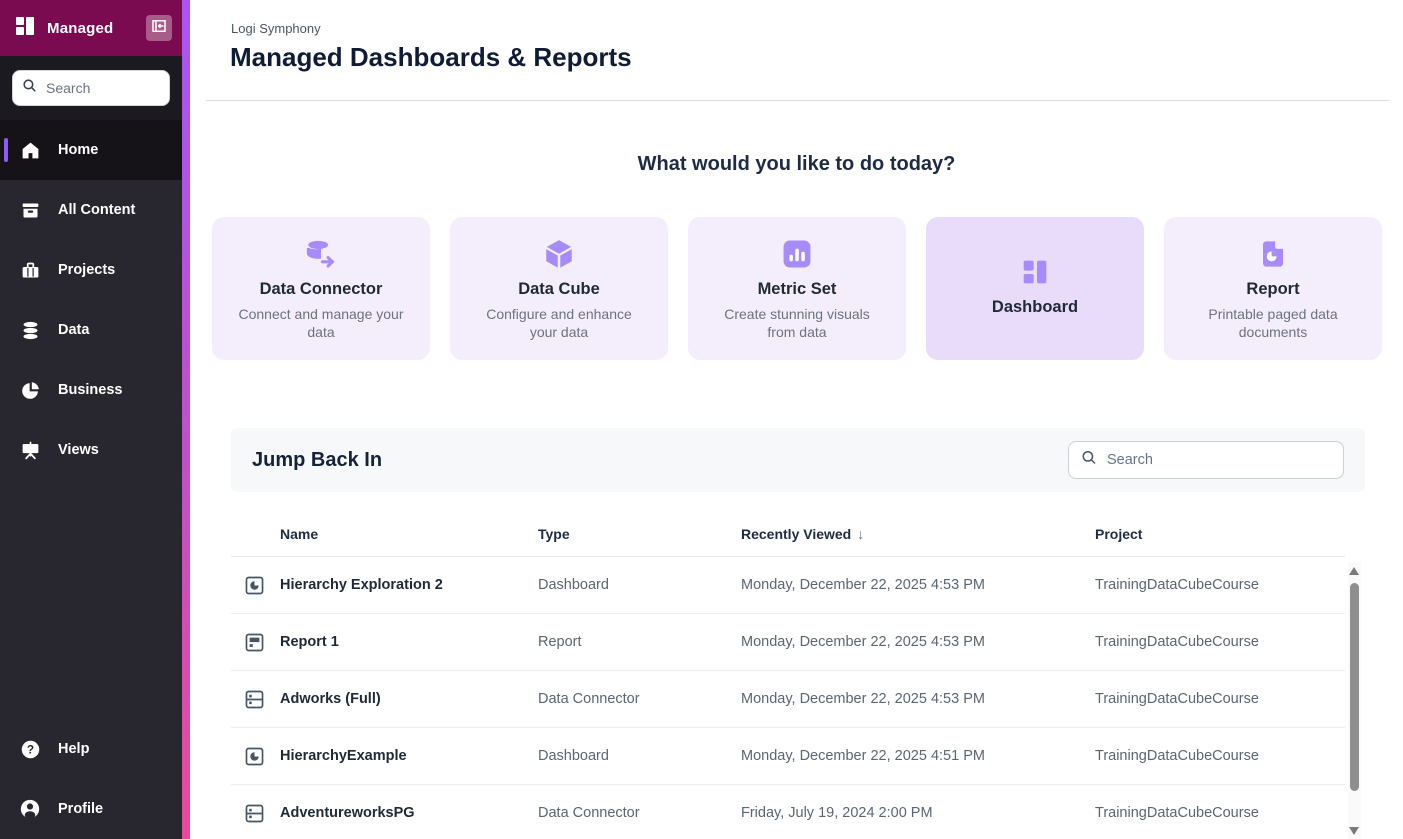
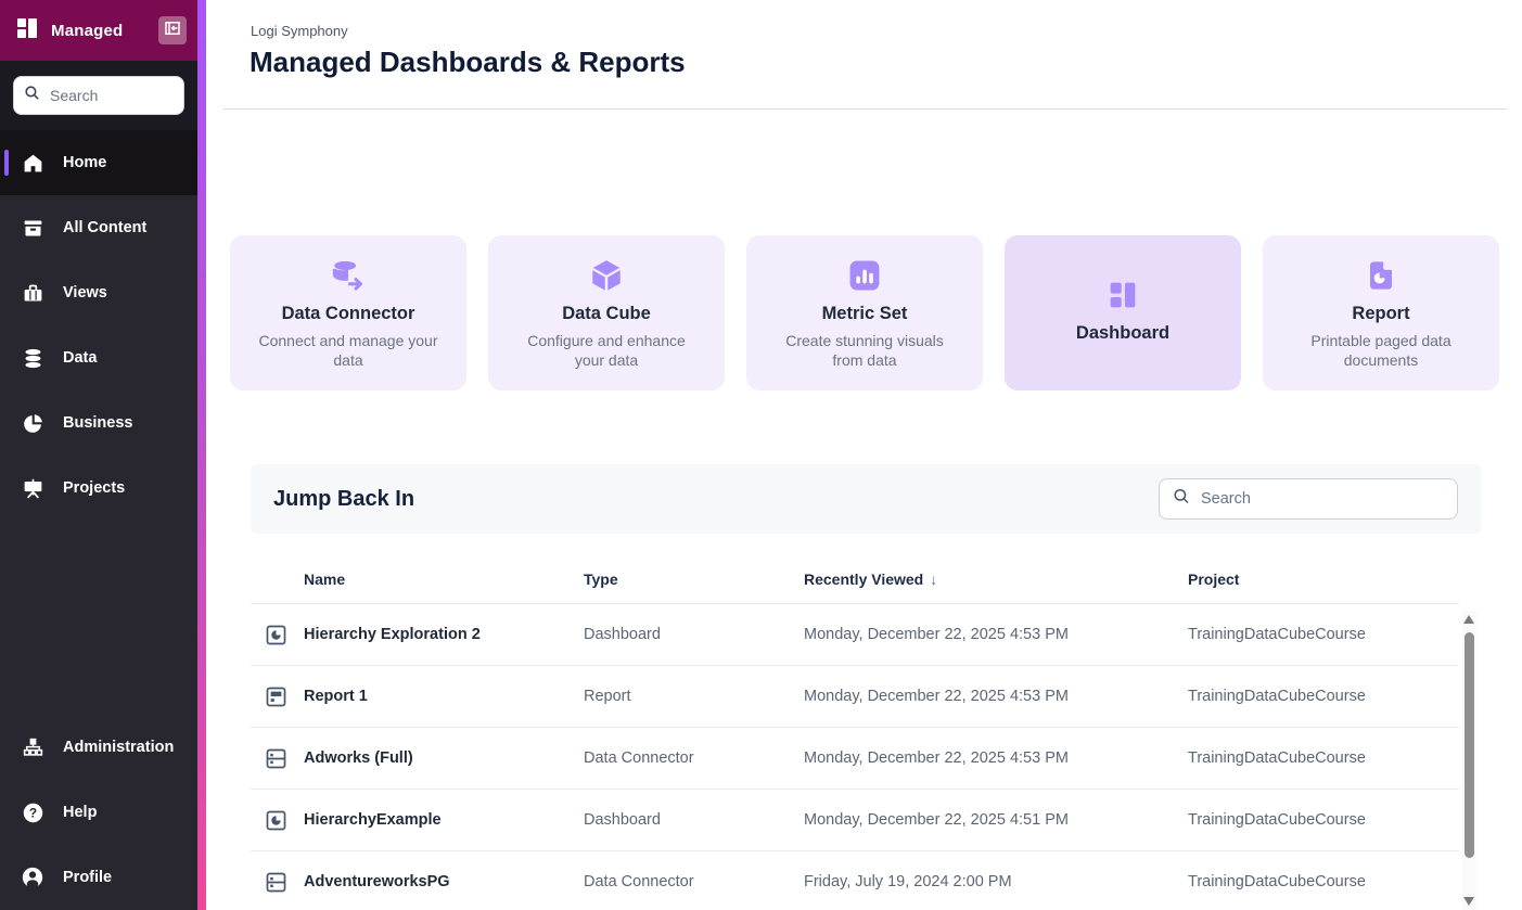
  Managed
  Search
  Home
  All Content
- Projects
+ Views
  Data
  Business
- Views
+ Projects
+ Administration
  ?
  Help
  Profile
  Logi Symphony
  Managed Dashboards & Reports
- What would you like to do today?
  Data Connector
  Connect and manage your data
  Data Cube
  Configure and enhance your data
  Metric Set
  Create stunning visuals from data
  Dashboard
  Report
  Printable paged data documents
  Jump Back In
  Search
  Name
  Type
  Recently Viewed ↓
  Project
  Hierarchy Exploration 2
  Dashboard
  Monday, December 22, 2025 4:53 PM
  TrainingDataCubeCourse
  Report 1
  Report
  Monday, December 22, 2025 4:53 PM
  TrainingDataCubeCourse
  Adworks (Full)
  Data Connector
  Monday, December 22, 2025 4:53 PM
  TrainingDataCubeCourse
  HierarchyExample
  Dashboard
  Monday, December 22, 2025 4:51 PM
  TrainingDataCubeCourse
  AdventureworksPG
  Data Connector
  Friday, July 19, 2024 2:00 PM
  TrainingDataCubeCourse
